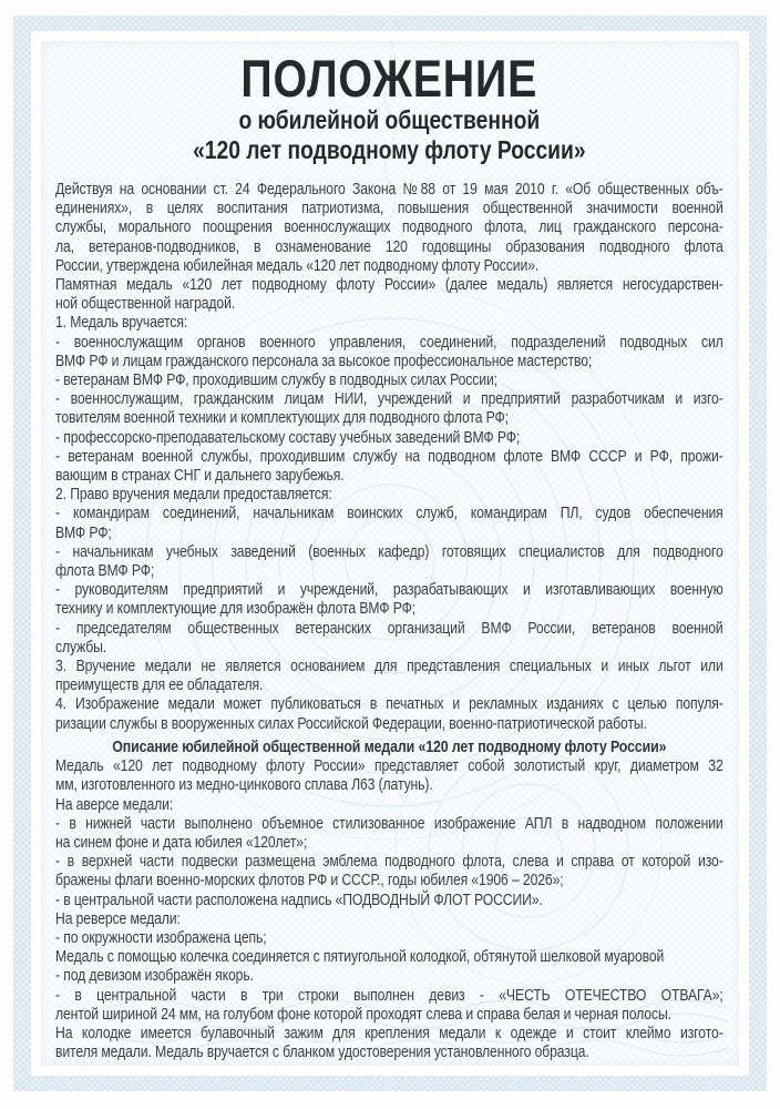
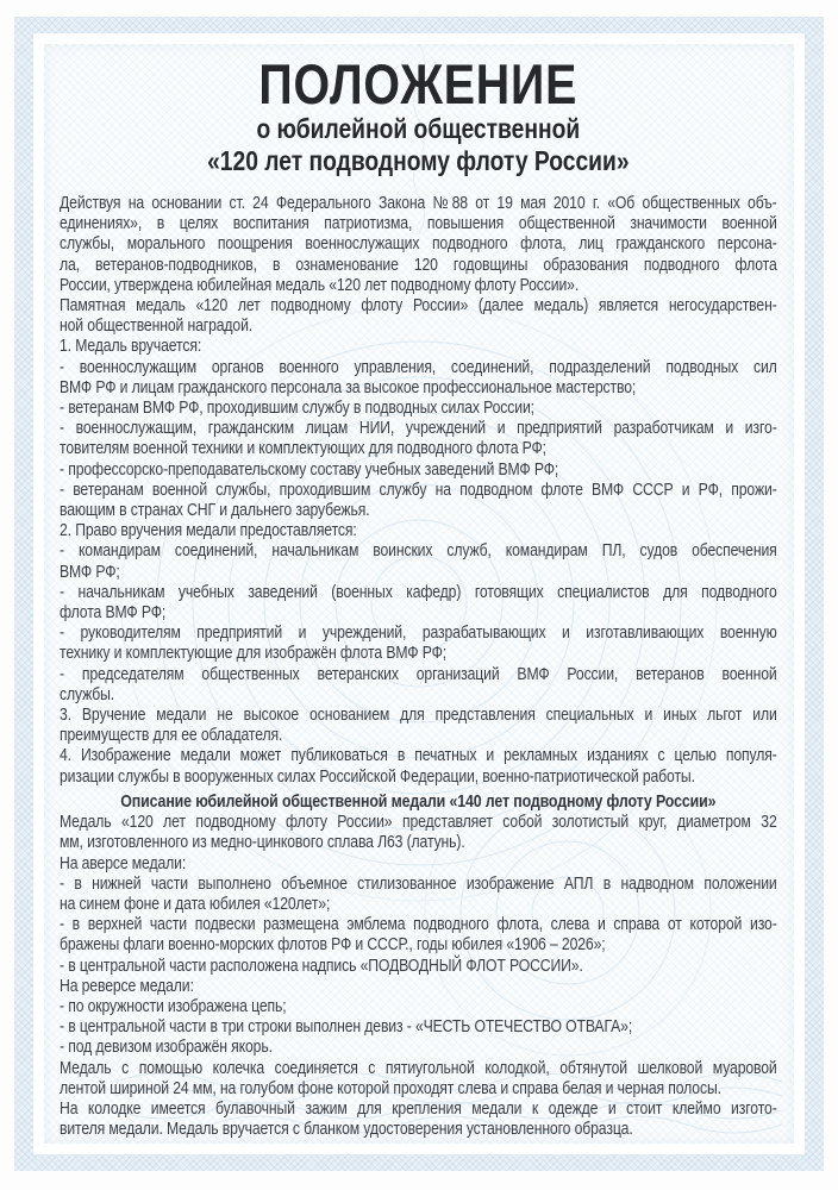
  ПОЛОЖЕНИЕ
  о юбилейной общественной
  «120 лет подводному флоту России»
  Действуя на основании ст. 24 Федерального Закона №88 от 19 мая 2010 г. «Об общественных объ-
  единениях», в целях воспитания патриотизма, повышения общественной значимости военной
  службы, морального поощрения военнослужащих подводного флота, лиц гражданского персона-
  ла, ветеранов-подводников, в ознаменование 120 годовщины образования подводного флота
  России, утверждена юбилейная медаль «120 лет подводному флоту России».
  Памятная медаль «120 лет подводному флоту России» (далее медаль) является негосударствен-
  ной общественной наградой.
  1. Медаль вручается:
  - военнослужащим органов военного управления, соединений, подразделений подводных сил
  ВМФ РФ и лицам гражданского персонала за высокое профессиональное мастерство;
  - ветеранам ВМФ РФ, проходившим службу в подводных силах России;
  - военнослужащим, гражданским лицам НИИ, учреждений и предприятий разработчикам и изго-
  товителям военной техники и комплектующих для подводного флота РФ;
  - профессорско-преподавательскому составу учебных заведений ВМФ РФ;
  - ветеранам военной службы, проходившим службу на подводном флоте ВМФ СССР и РФ, прожи-
  вающим в странах СНГ и дальнего зарубежья.
  2. Право вручения медали предоставляется:
  - командирам соединений, начальникам воинских служб, командирам ПЛ, судов обеспечения
  ВМФ РФ;
  - начальникам учебных заведений (военных кафедр) готовящих специалистов для подводного
  флота ВМФ РФ;
  - руководителям предприятий и учреждений, разрабатывающих и изготавливающих военную
  технику и комплектующие для изображён флота ВМФ РФ;
  - председателям общественных ветеранских организаций ВМФ России, ветеранов военной
  службы.
- 3. Вручение медали не является основанием для представления специальных и иных льгот или
+ 3. Вручение медали не высокое основанием для представления специальных и иных льгот или
  преимуществ для ее обладателя.
  4. Изображение медали может публиковаться в печатных и рекламных изданиях с целью популя-
  ризации службы в вооруженных силах Российской Федерации, военно-патриотической работы.
- Описание юбилейной общественной медали «120 лет подводному флоту России»
+ Описание юбилейной общественной медали «140 лет подводному флоту России»
  Медаль «120 лет подводному флоту России» представляет собой золотистый круг, диаметром 32
  мм, изготовленного из медно-цинкового сплава Л63 (латунь).
  На аверсе медали:
  - в нижней части выполнено объемное стилизованное изображение АПЛ в надводном положении
  на синем фоне и дата юбилея «120лет»;
  - в верхней части подвески размещена эмблема подводного флота, слева и справа от которой изо-
  бражены флаги военно-морских флотов РФ и СССР., годы юбилея «1906 – 2026»;
  - в центральной части расположена надпись «ПОДВОДНЫЙ ФЛОТ РОССИИ».
  На реверсе медали:
  - по окружности изображена цепь;
- Медаль с помощью колечка соединяется с пятиугольной колодкой, обтянутой шелковой муаровой
+ - в центральной части в три строки выполнен девиз - «ЧЕСТЬ ОТЕЧЕСТВО ОТВАГА»;
  - под девизом изображён якорь.
- - в центральной части в три строки выполнен девиз - «ЧЕСТЬ ОТЕЧЕСТВО ОТВАГА»;
+ Медаль с помощью колечка соединяется с пятиугольной колодкой, обтянутой шелковой муаровой
  лентой шириной 24 мм, на голубом фоне которой проходят слева и справа белая и черная полосы.
  На колодке имеется булавочный зажим для крепления медали к одежде и стоит клеймо изгото-
  вителя медали. Медаль вручается с бланком удостоверения установленного образца.
